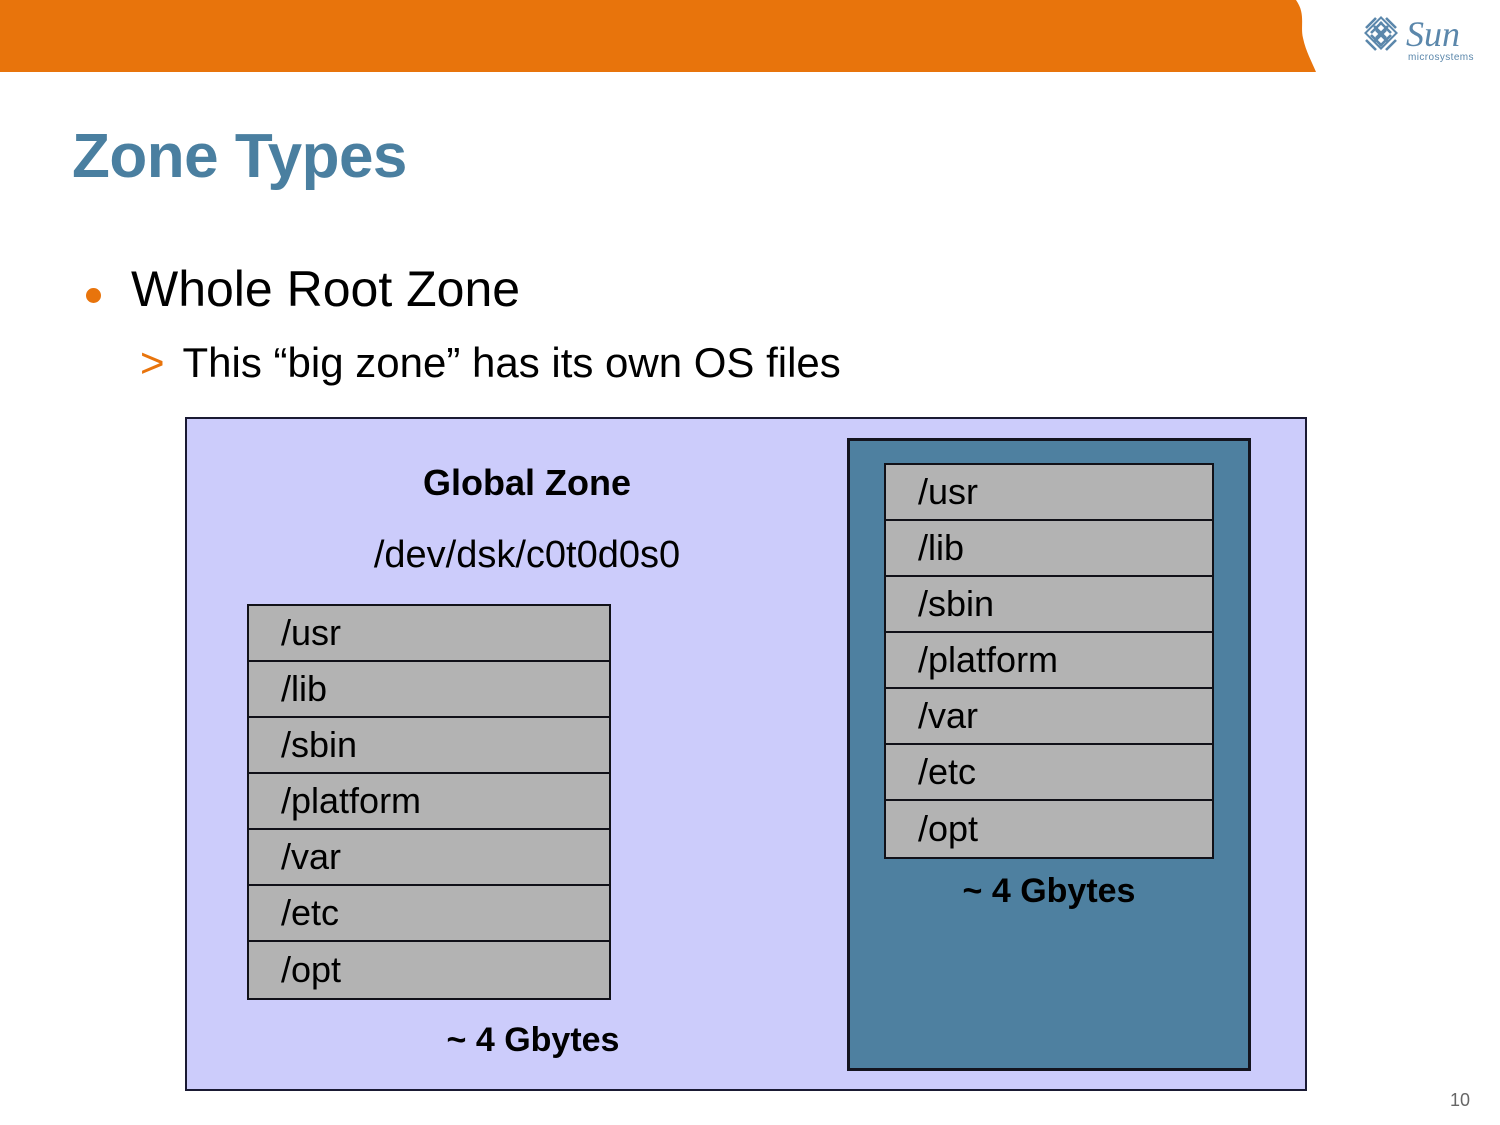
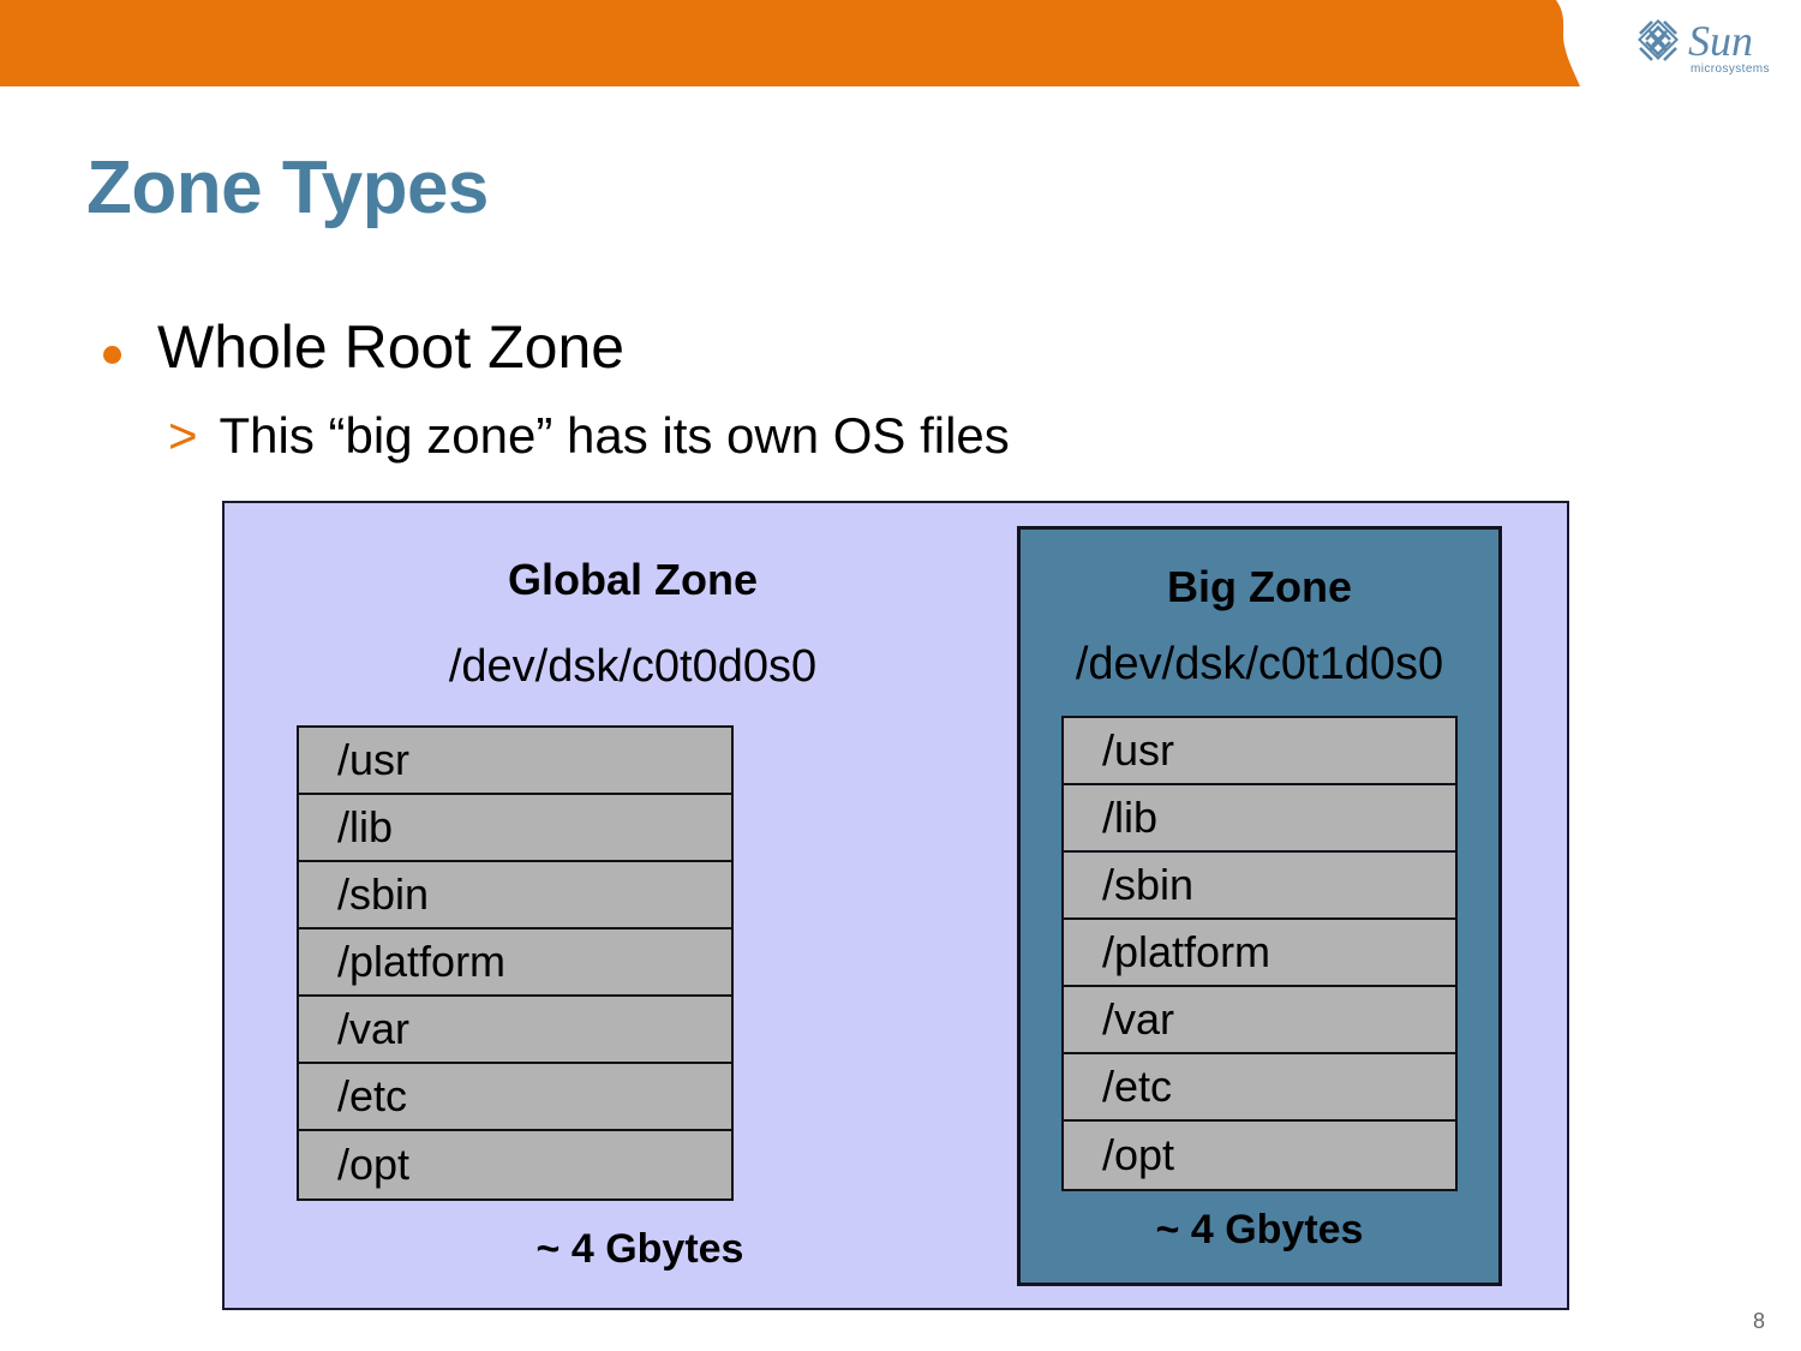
  Sun
  microsystems
  Zone Types
  Whole Root Zone
  >
  This “big zone” has its own OS files
  Global Zone
  /dev/dsk/c0t0d0s0
  /usr
  /lib
  /sbin
  /platform
  /var
  /etc
  /opt
  ~ 4 Gbytes
+ Big Zone
+ /dev/dsk/c0t1d0s0
  /usr
  /lib
  /sbin
  /platform
  /var
  /etc
  /opt
  ~ 4 Gbytes
- 10
+ 8
